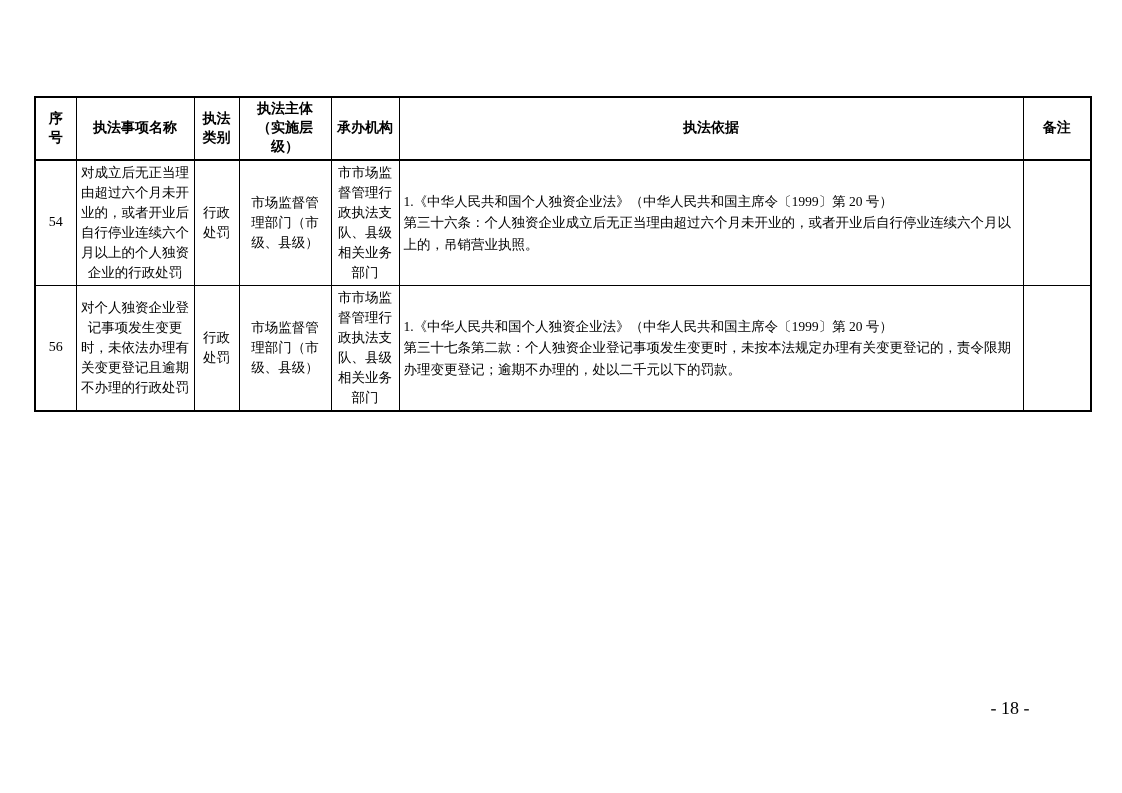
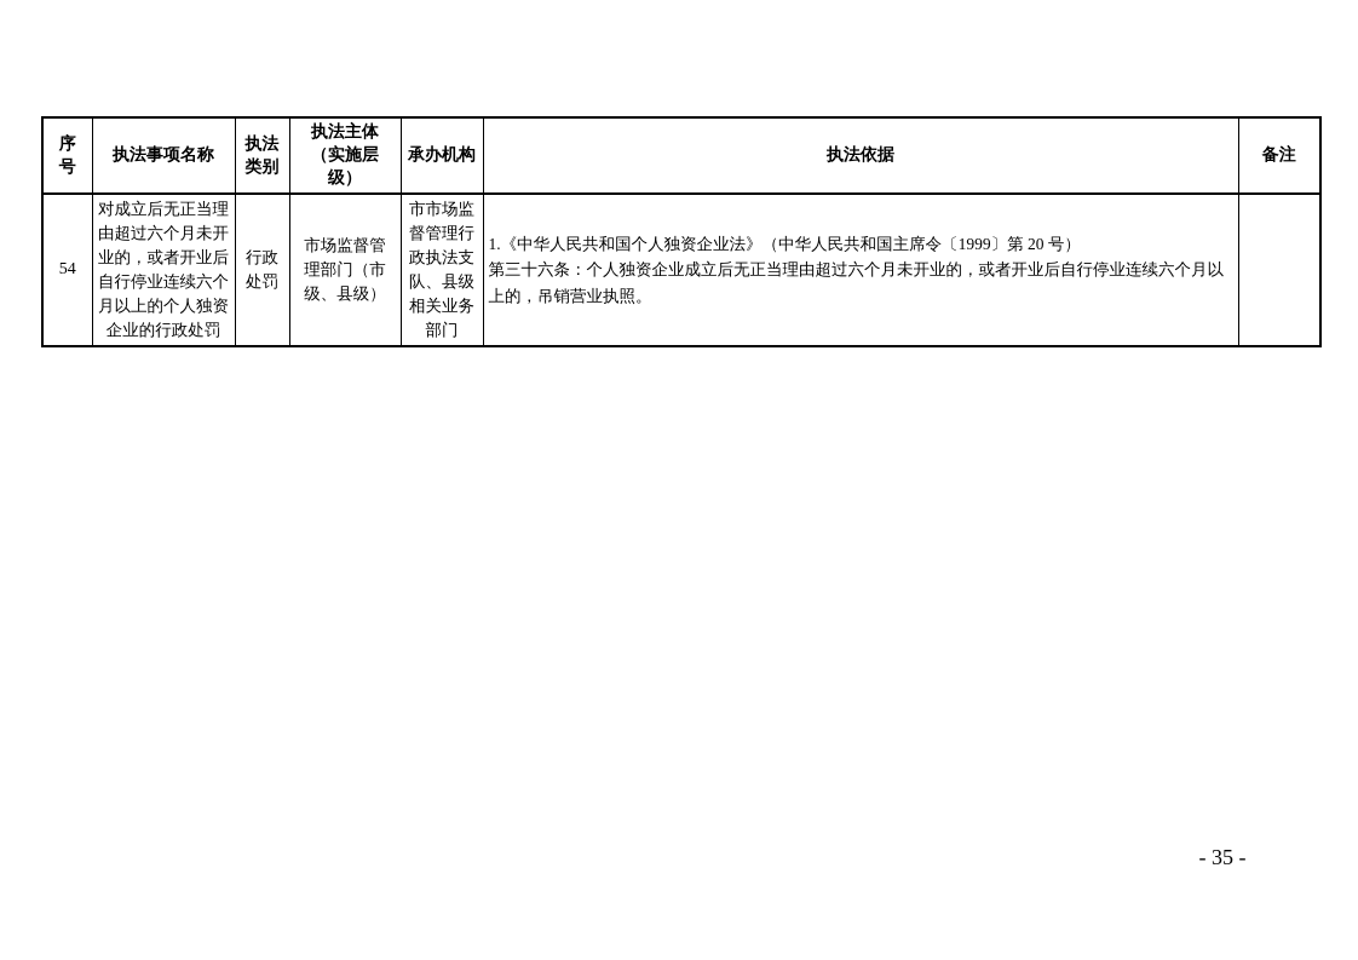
  序 号	执法事项名称	执法 类别	执法主体 （实施层级）	承办机构	执法依据	备注
  54	对成立后无正当理 由超过六个月未开 业的，或者开业后 自行停业连续六个 月以上的个人独资 企业的行政处罚	行政 处罚	市场监督管 理部门（市 级、县级）	市市场监 督管理行 政执法支 队、县级 相关业务 部门	1.《中华人民共和国个人独资企业法》（中华人民共和国主席令〔1999〕第 20 号） 第三十六条：个人独资企业成立后无正当理由超过六个月未开业的，或者开业后自行停业连续六个月以上的，吊销营业执照。
- 56	对个人独资企业登 记事项发生变更 时，未依法办理有 关变更登记且逾期 不办理的行政处罚	行政 处罚	市场监督管 理部门（市 级、县级）	市市场监 督管理行 政执法支 队、县级 相关业务 部门	1.《中华人民共和国个人独资企业法》（中华人民共和国主席令〔1999〕第 20 号） 第三十七条第二款：个人独资企业登记事项发生变更时，未按本法规定办理有关变更登记的，责令限期办理变更登记；逾期不办理的，处以二千元以下的罚款。
- - 18 -
+ - 35 -
